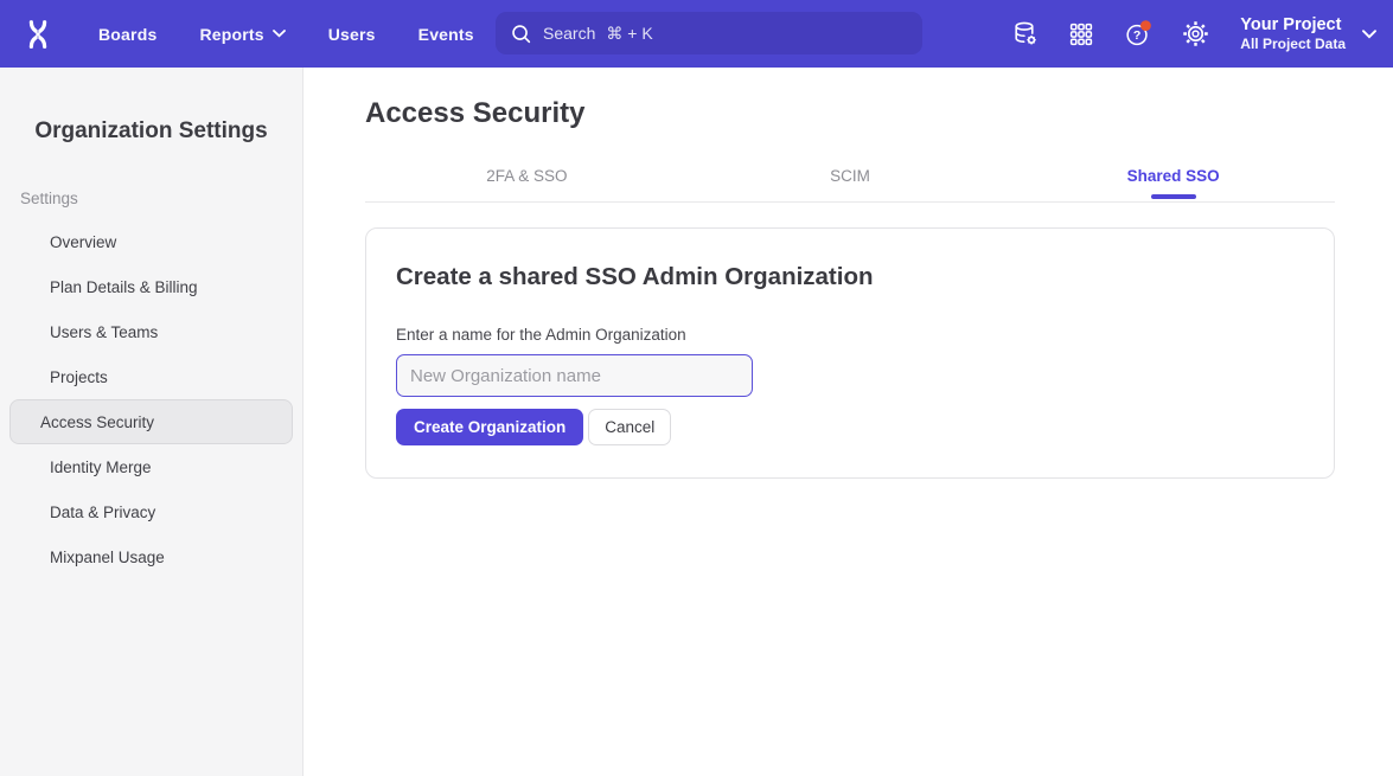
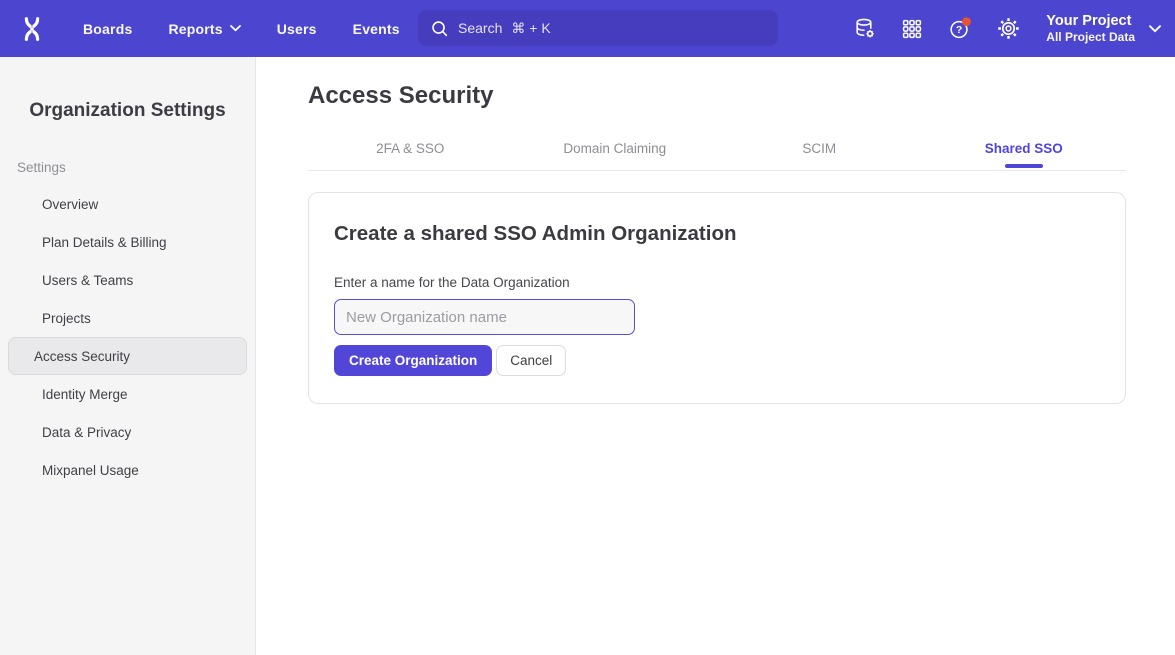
  Boards
  Reports
  Users
  Events
  Search
  ⌘ + K
  ?
  Your Project
  All Project Data
  Organization Settings
  Settings
  Overview
  Plan Details & Billing
  Users & Teams
  Projects
  Access Security
  Identity Merge
  Data & Privacy
  Mixpanel Usage
  Access Security
  2FA & SSO
+ Domain Claiming
  SCIM
  Shared SSO
  Create a shared SSO Admin Organization
- Enter a name for the Admin Organization
+ Enter a name for the Data Organization
  New Organization name
  Create Organization
  Cancel
